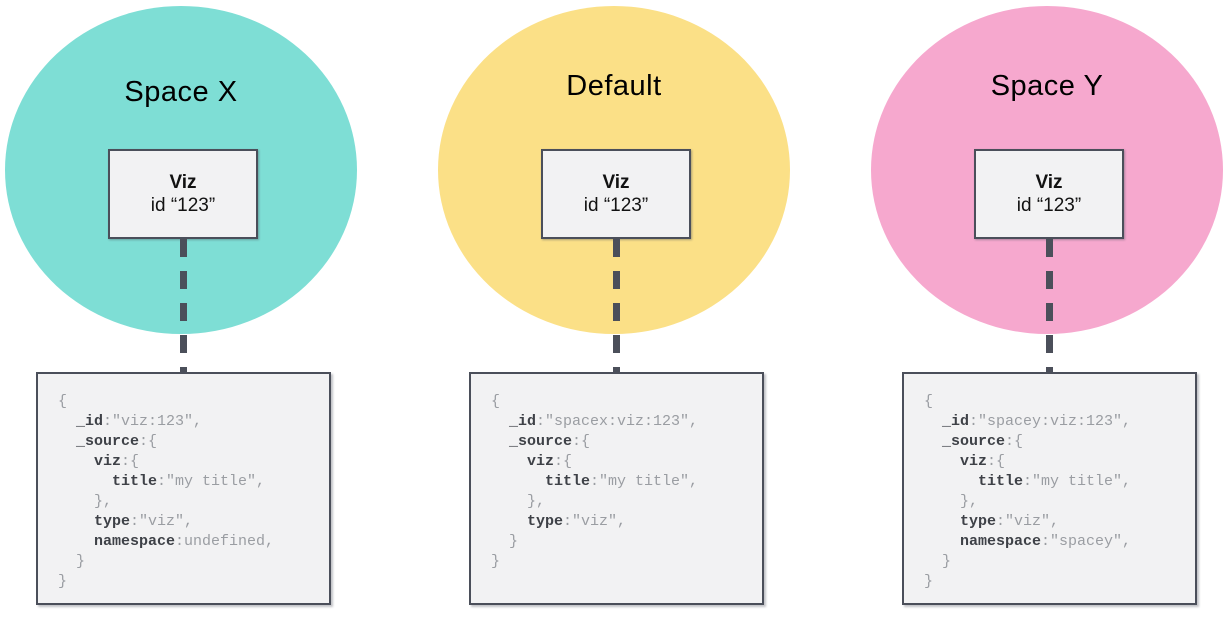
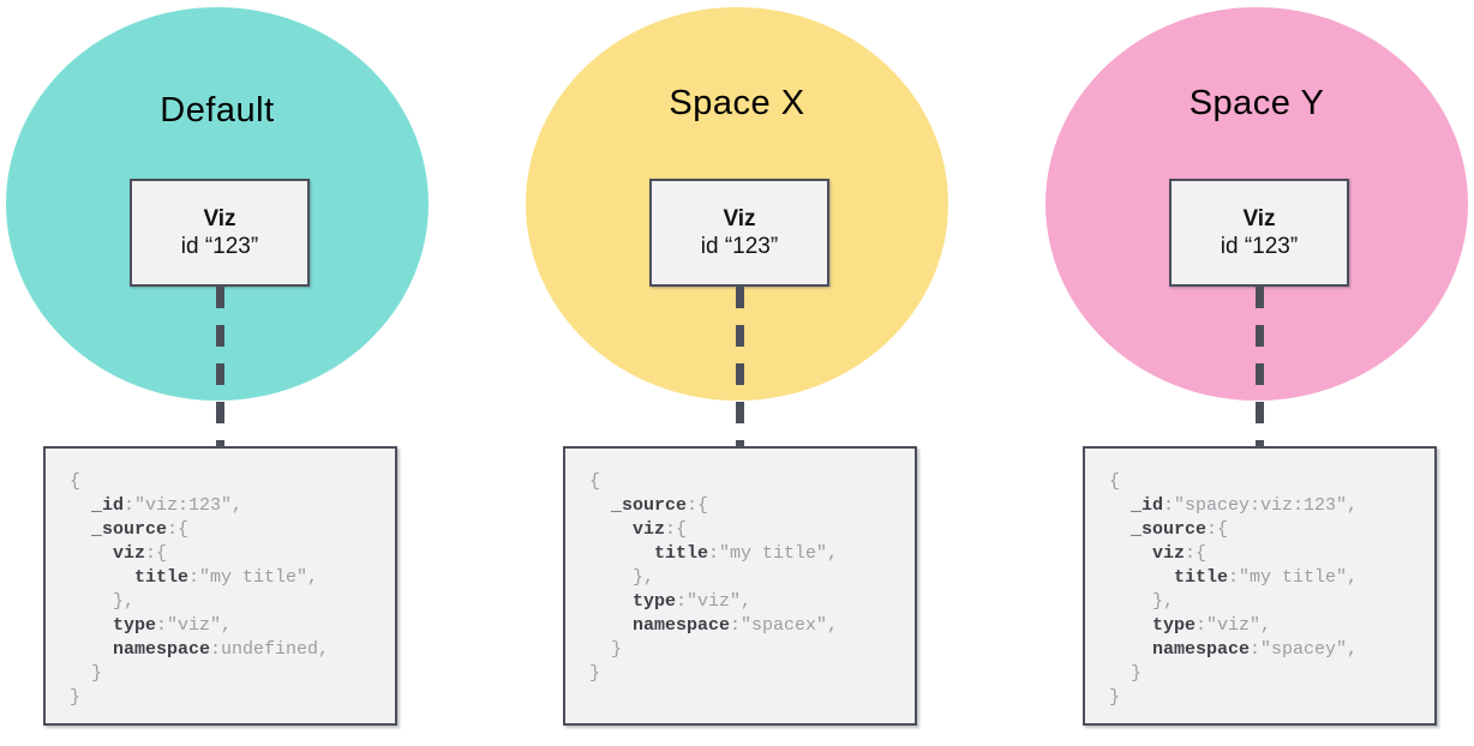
- Space X
+ Default
  Viz
  id “123”
  {
  _id:"viz:123",
  _source:{
  viz:{
  title:"my title",
  },
  type:"viz",
  namespace:undefined,
  }
  }
- Default
+ Space X
  Viz
  id “123”
  {
- _id:"spacex:viz:123",
  _source:{
  viz:{
  title:"my title",
  },
  type:"viz",
+ namespace:"spacex",
  }
  }
  Space Y
  Viz
  id “123”
  {
  _id:"spacey:viz:123",
  _source:{
  viz:{
  title:"my title",
  },
  type:"viz",
  namespace:"spacey",
  }
  }
